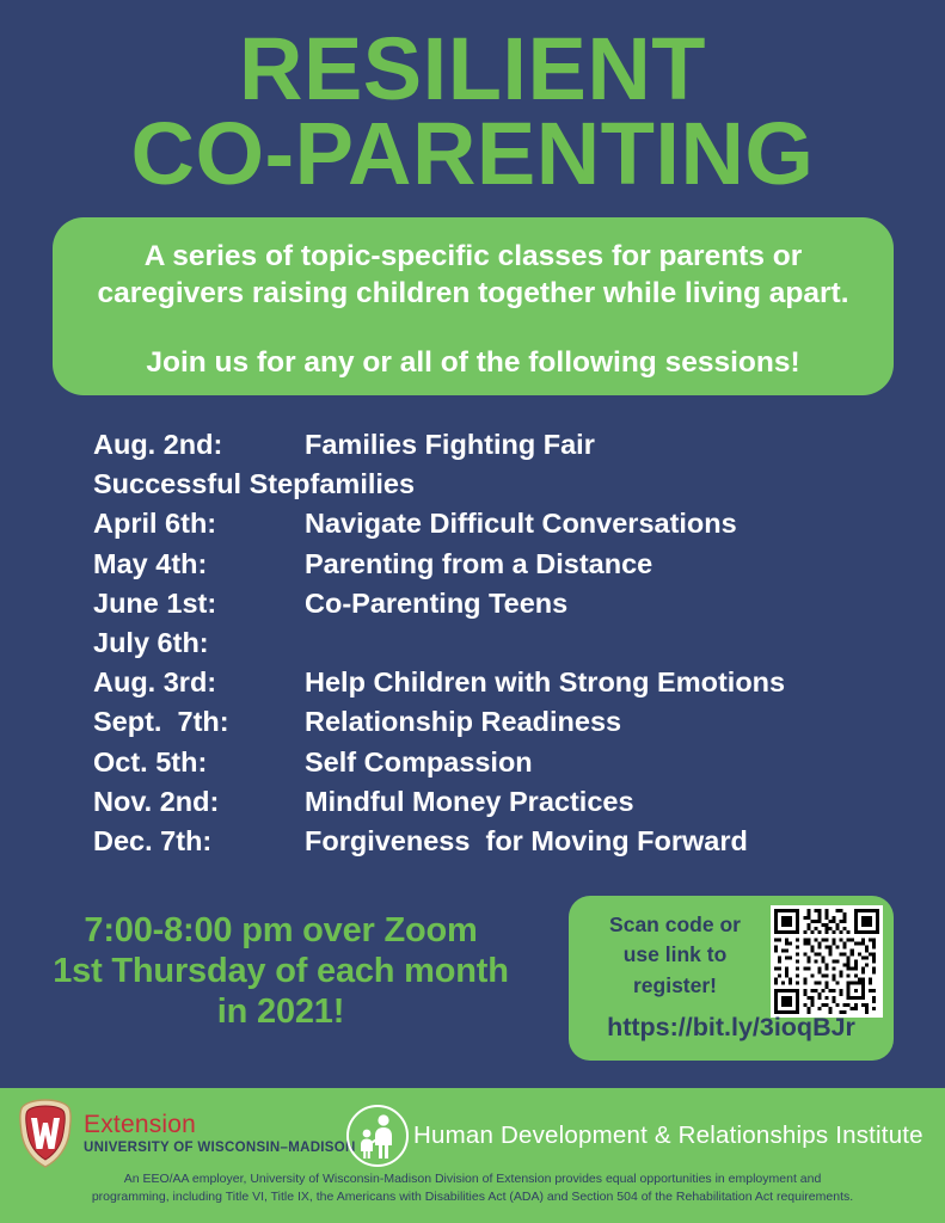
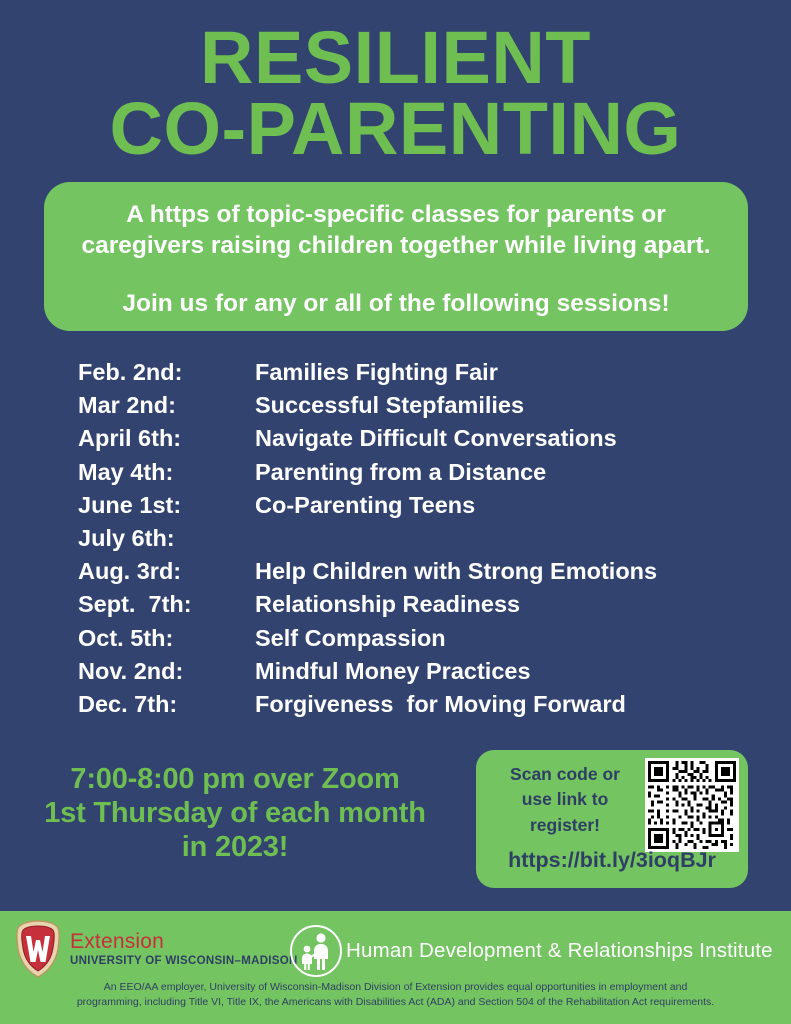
  RESILIENT
  CO-PARENTING
- A series of topic-specific classes for parents or
+ A https of topic-specific classes for parents or
  caregivers raising children together while living apart.
  Join us for any or all of the following sessions!
- Aug. 2nd:
+ Feb. 2nd:
  Families Fighting Fair
+ Mar 2nd:
  Successful Stepfamilies
  April 6th:
  Navigate Difficult Conversations
  May 4th:
  Parenting from a Distance
  June 1st:
  Co-Parenting Teens
  July 6th:
  Aug. 3rd:
  Help Children with Strong Emotions
  Sept. 7th:
  Relationship Readiness
  Oct. 5th:
  Self Compassion
  Nov. 2nd:
  Mindful Money Practices
  Dec. 7th:
  Forgiveness for Moving Forward
  7:00-8:00 pm over Zoom
  1st Thursday of each month
- in 2021!
+ in 2023!
  Scan code or
  use link to
  register!
  https://bit.ly/3ioqBJr
  Extension
  UNIVERSITY OF WISCONSIN–MADISO
  Human Development & Relationships Institute
  An EEO/AA employer, University of Wisconsin-Madison Division of Extension provides equal opportunities in employment and
  programming, including Title VI, Title IX, the Americans with Disabilities Act (ADA) and Section 504 of the Rehabilitation Act requirements.
